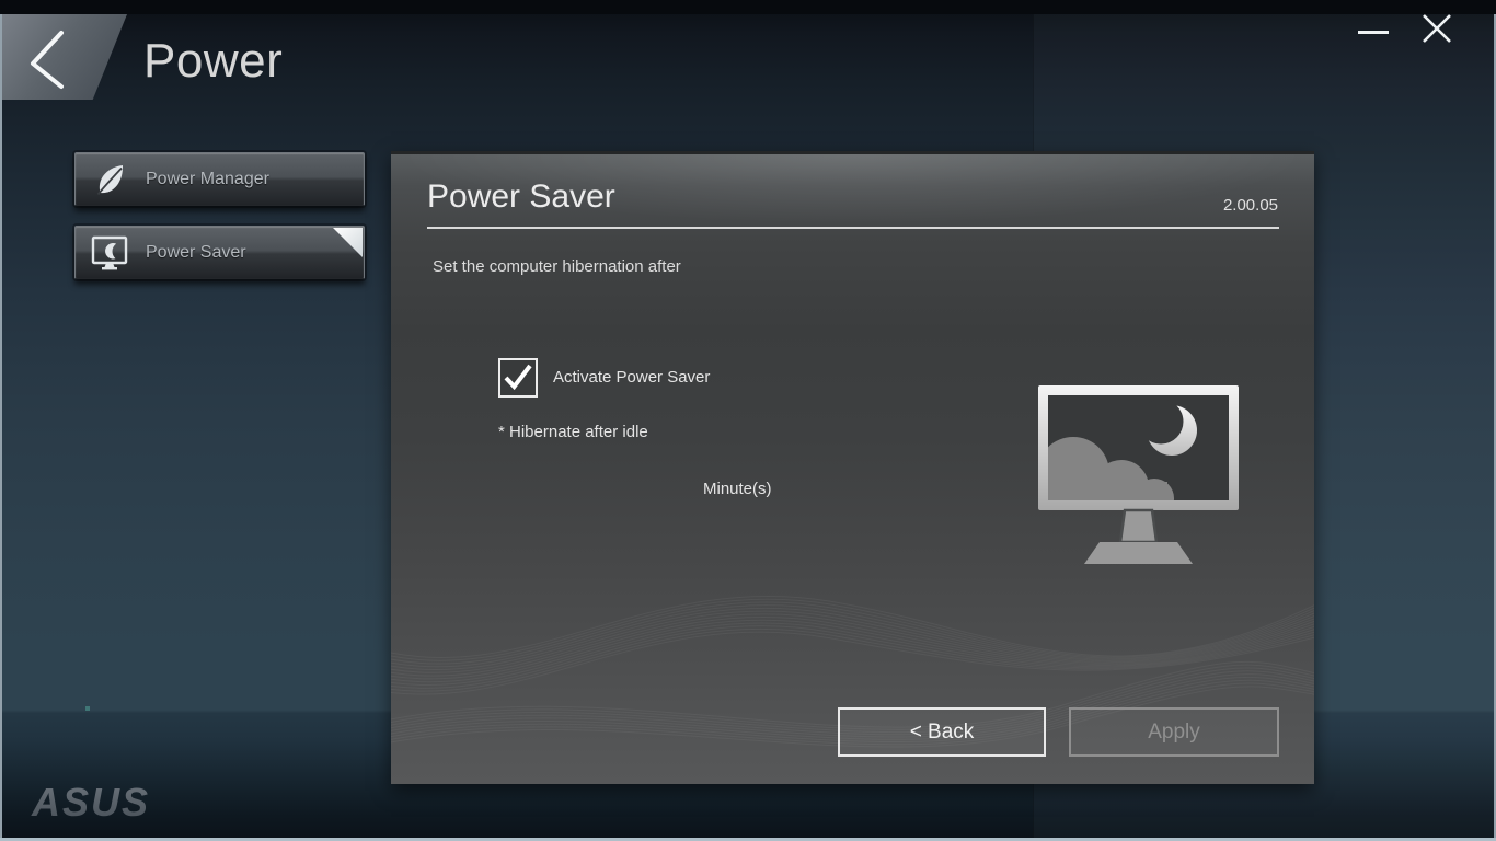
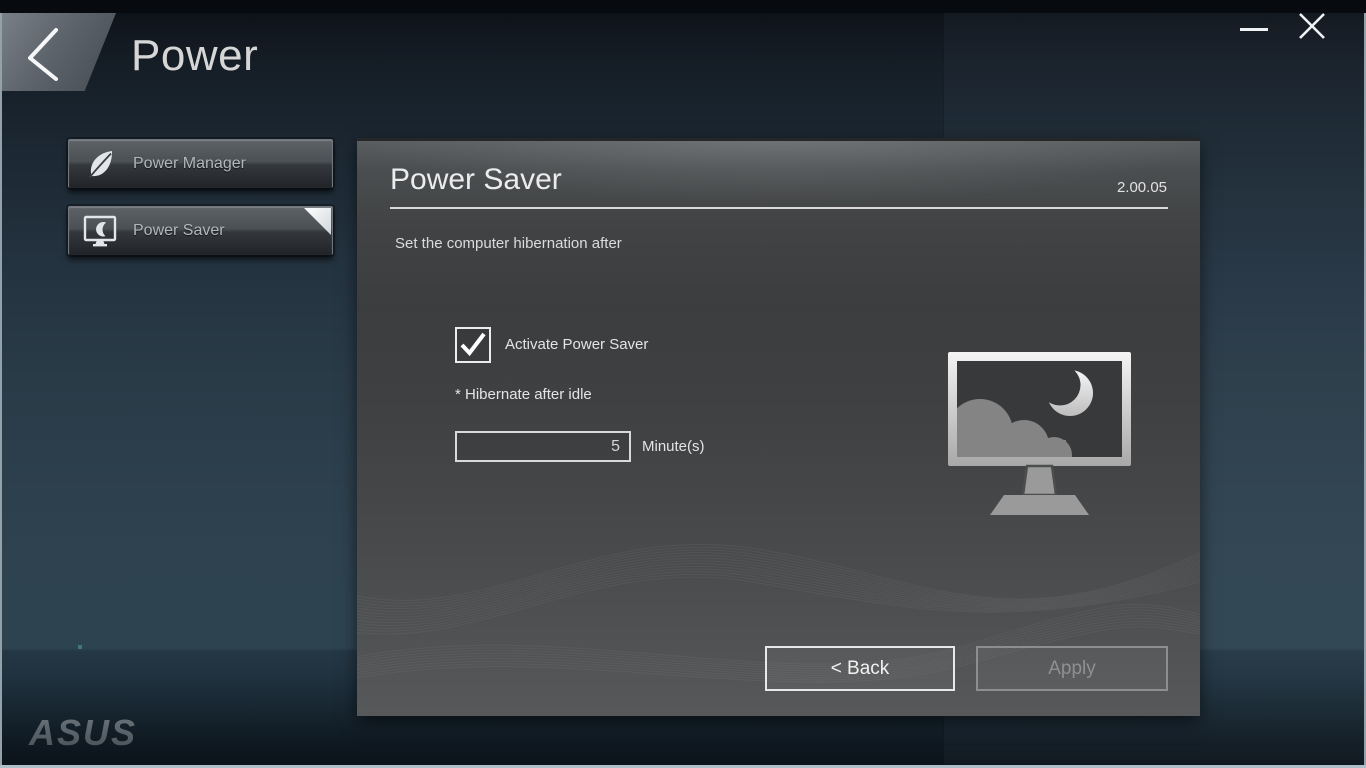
  Power
  Power Manager
  Power Saver
  Power Saver
  2.00.05
  Set the computer hibernation after
  Activate Power Saver
  * Hibernate after idle
+ 5
  Minute(s)
  < Back
  Apply
  ASUS
